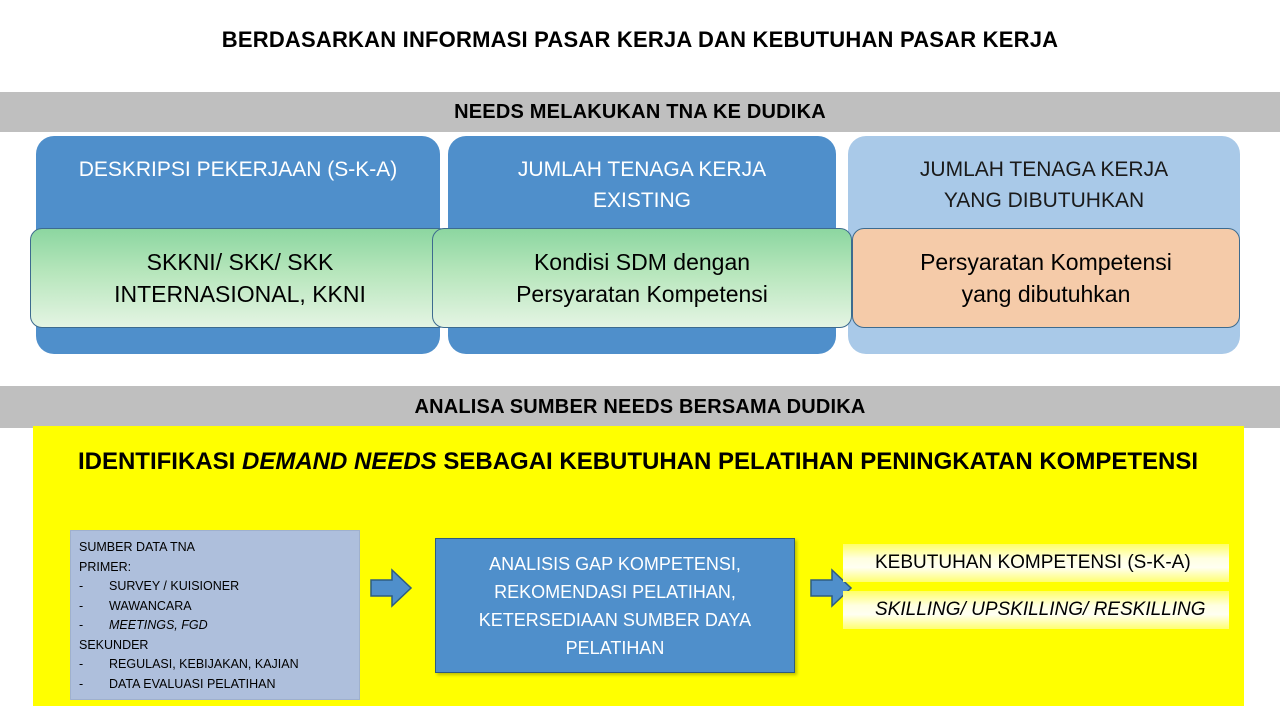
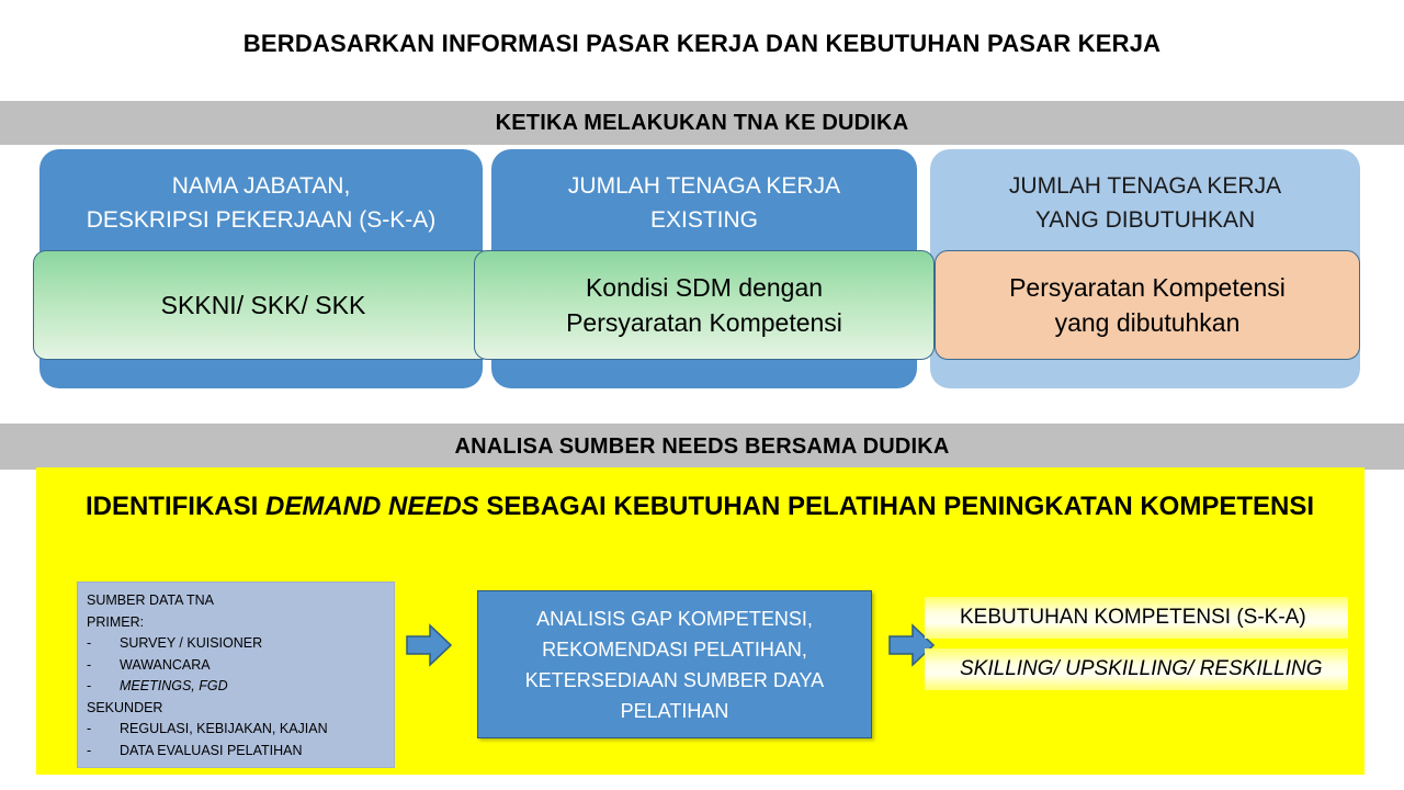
  BERDASARKAN INFORMASI PASAR KERJA DAN KEBUTUHAN PASAR KERJA
- NEEDS MELAKUKAN TNA KE DUDIKA
+ KETIKA MELAKUKAN TNA KE DUDIKA
+ NAMA JABATAN,
  DESKRIPSI PEKERJAAN (S-K-A)
  JUMLAH TENAGA KERJA
  EXISTING
  JUMLAH TENAGA KERJA
  YANG DIBUTUHKAN
  SKKNI/ SKK/ SKK
- INTERNASIONAL, KKNI
  Kondisi SDM dengan
  Persyaratan Kompetensi
  Persyaratan Kompetensi
  yang dibutuhkan
  ANALISA SUMBER NEEDS BERSAMA DUDIKA
  IDENTIFIKASI DEMAND NEEDS SEBAGAI KEBUTUHAN PELATIHAN PENINGKATAN KOMPETENSI
  SUMBER DATA TNA
  PRIMER:
  -
  SURVEY / KUISIONER
  -
  WAWANCARA
  -
  MEETINGS, FGD
  SEKUNDER
  -
  REGULASI, KEBIJAKAN, KAJIAN
  -
  DATA EVALUASI PELATIHAN
  ANALISIS GAP KOMPETENSI,
  REKOMENDASI PELATIHAN,
  KETERSEDIAAN SUMBER DAYA
  PELATIHAN
  KEBUTUHAN KOMPETENSI (S-K-A)
  SKILLING/ UPSKILLING/ RESKILLING
